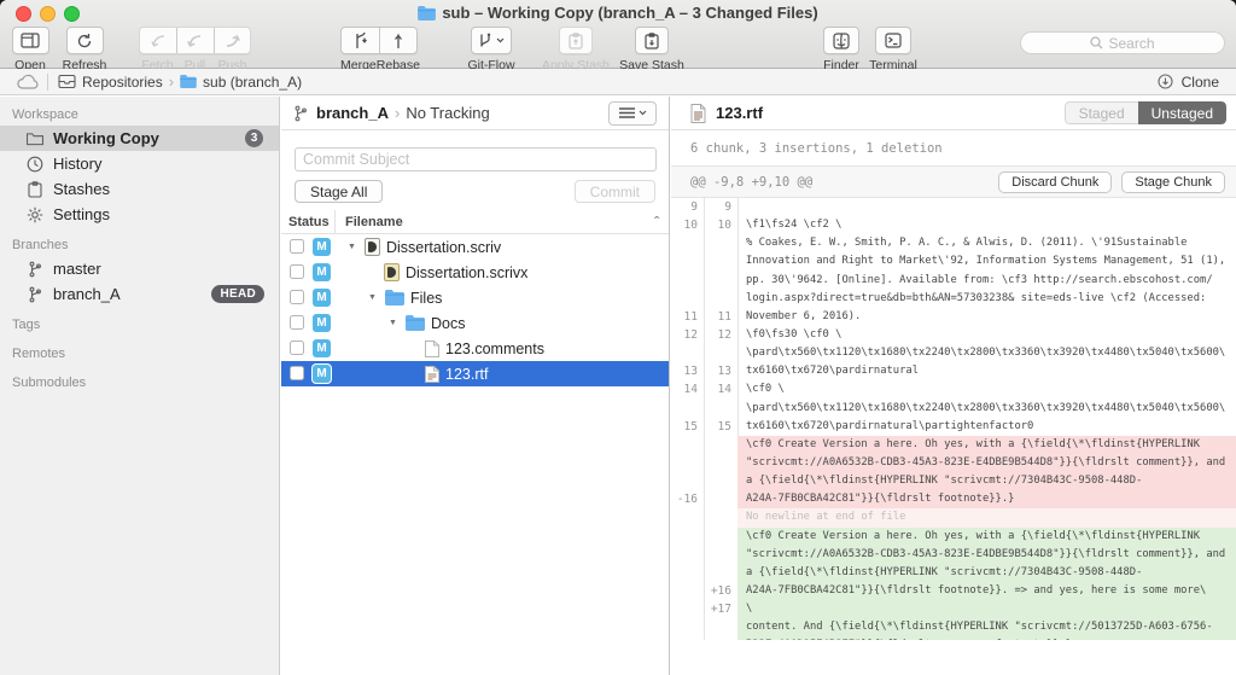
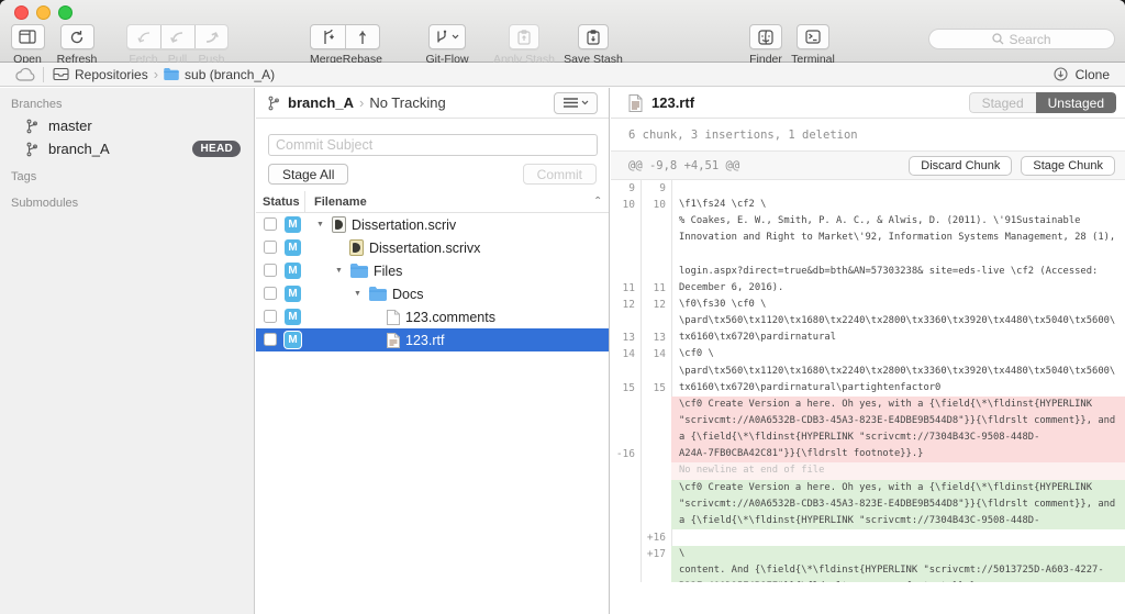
- sub – Working Copy (branch_A – 3 Changed Files)
  Open
  Refresh
  Fetch
  Pull
  Push
  Merge
  Rebase
  Git-Flow
  Apply Stash
  Save Stash
  Finder
  Terminal
  Search
  Repositories
  ›
  sub (branch_A)
  Clone
- Workspace
- Working Copy
- 3
- History
- Stashes
- Settings
  Branches
  master
  branch_A
  HEAD
  Tags
- Remotes
  Submodules
  branch_A
  ›
  No Tracking
  Commit Subject
  Stage All
  Commit
  Status
  Filename
  ˆ
  M
  Dissertation.scriv
  M
  Dissertation.scrivx
  M
  Files
  M
  Docs
  M
  123.comments
  M
  123.rtf
  123.rtf
  Staged
  Unstaged
  6 chunk, 3 insertions, 1 deletion
- @@ -9,8 +9,10 @@
+ @@ -9,8 +4,51 @@
  Discard Chunk
  Stage Chunk
  9
  9
  10
  10
  \f1\fs24 \cf2 \
  % Coakes, E. W., Smith, P. A. C., & Alwis, D. (2011). \'91Sustainable
- Innovation and Right to Market\'92, Information Systems Management, 51 (1),
+ Innovation and Right to Market\'92, Information Systems Management, 28 (1),
- pp. 30\'9642. [Online]. Available from: \cf3 http://search.ebscohost.com/
  login.aspx?direct=true&db=bth&AN=57303238& site=eds-live \cf2 (Accessed:
  11
  11
- November 6, 2016).
+ December 6, 2016).
  12
  12
  \f0\fs30 \cf0 \
  \pard\tx560\tx1120\tx1680\tx2240\tx2800\tx3360\tx3920\tx4480\tx5040\tx5600\
  13
  13
  tx6160\tx6720\pardirnatural
  14
  14
  \cf0 \
  \pard\tx560\tx1120\tx1680\tx2240\tx2800\tx3360\tx3920\tx4480\tx5040\tx5600\
  15
  15
  tx6160\tx6720\pardirnatural\partightenfactor0
  \cf0 Create Version a here. Oh yes, with a {\field{\*\fldinst{HYPERLINK
  "scrivcmt://A0A6532B-CDB3-45A3-823E-E4DBE9B544D8"}}{\fldrslt comment}}, and
  a {\field{\*\fldinst{HYPERLINK "scrivcmt://7304B43C-9508-448D-
  -16
  A24A-7FB0CBA42C81"}}{\fldrslt footnote}}.}
  No newline at end of file
  \cf0 Create Version a here. Oh yes, with a {\field{\*\fldinst{HYPERLINK
  "scrivcmt://A0A6532B-CDB3-45A3-823E-E4DBE9B544D8"}}{\fldrslt comment}}, and
  a {\field{\*\fldinst{HYPERLINK "scrivcmt://7304B43C-9508-448D-
  +16
- A24A-7FB0CBA42C81"}}{\fldrslt footnote}}. => and yes, here is some more\
  +17
  \
- content. And {\field{\*\fldinst{HYPERLINK "scrivcmt://5013725D-A603-6756-
+ content. And {\field{\*\fldinst{HYPERLINK "scrivcmt://5013725D-A603-4227-
